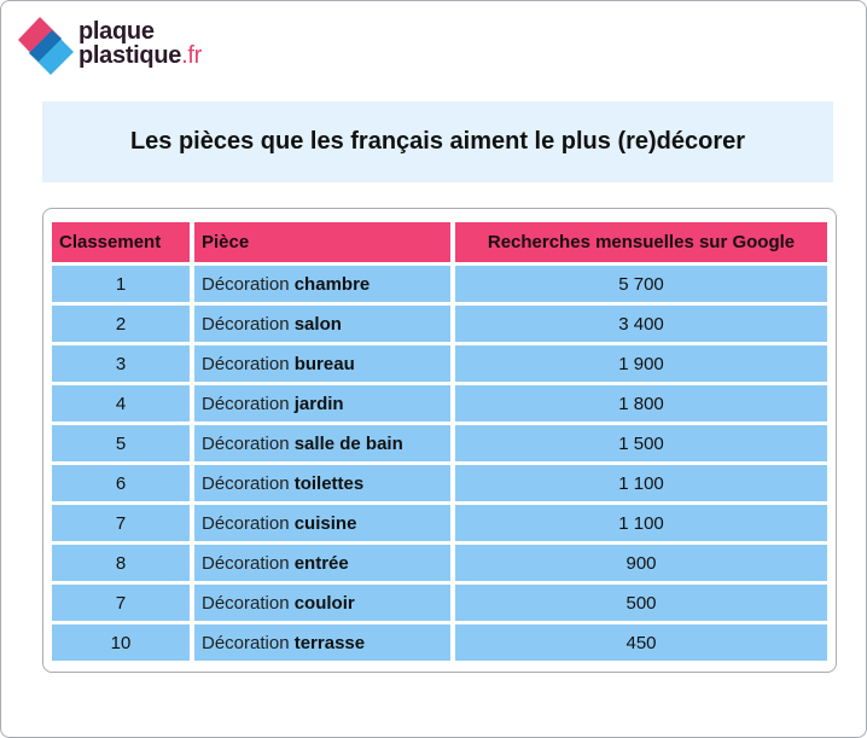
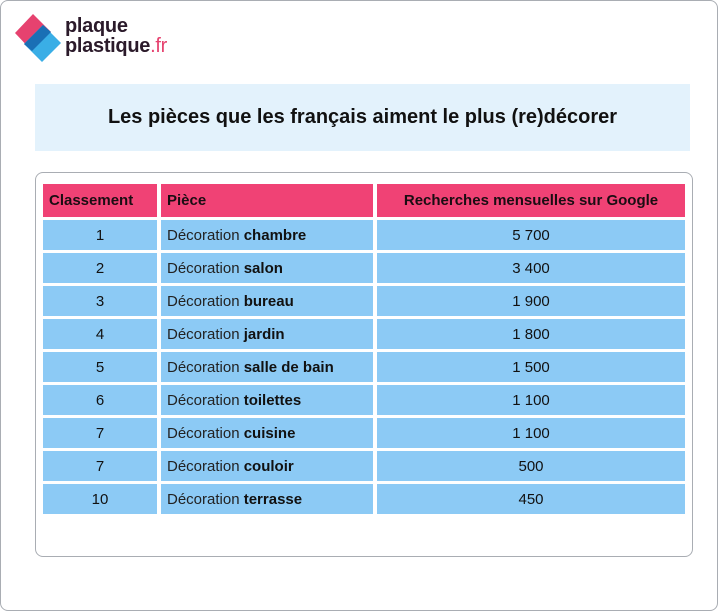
  plaque
  plastique.fr
  Les pièces que les français aiment le plus (re)décorer
  Classement	Pièce	Recherches mensuelles sur Google
  1	Décoration chambre	5 700
  2	Décoration salon	3 400
  3	Décoration bureau	1 900
  4	Décoration jardin	1 800
  5	Décoration salle de bain	1 500
  6	Décoration toilettes	1 100
  7	Décoration cuisine	1 100
- 8	Décoration entrée	900
  7	Décoration couloir	500
  10	Décoration terrasse	450
